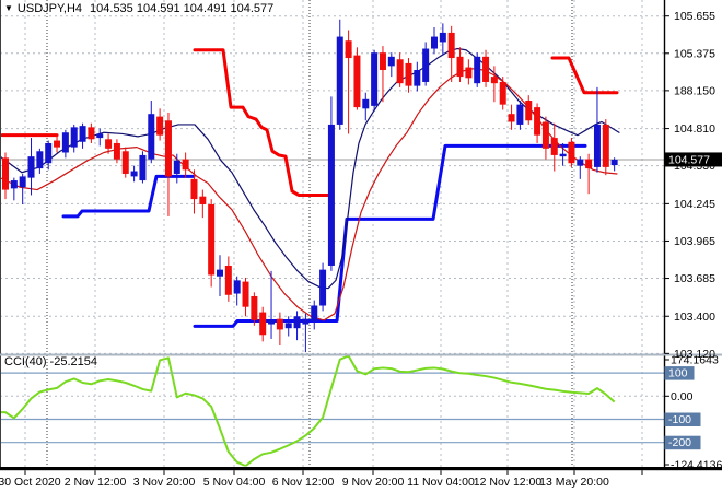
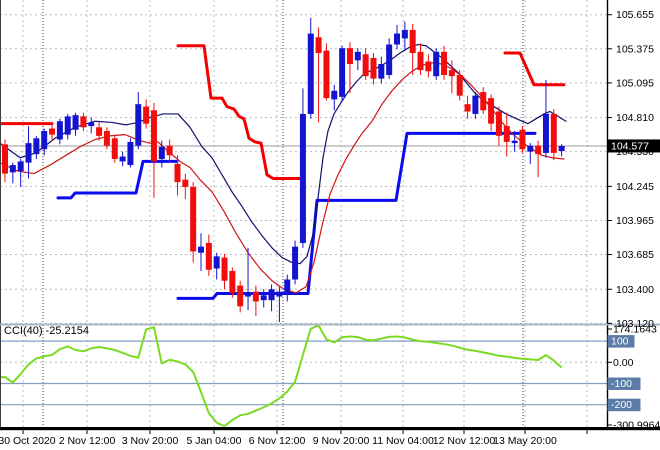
  105.655
  105.375
- 188.150
+ 105.095
  104.810
  104.245
  103.965
  103.685
  103.400
  103.120
  104.577
  174.1643
  100
  0.00
  -100
  -200
- -124.4136
+ -300.9964
  30 Oct 2020
  2 Nov 12:00
  3 Nov 20:00
- 5 Nov 04:00
+ 5 Jan 04:00
  6 Nov 12:00
  9 Nov 20:00
  11 Nov 04:00
  12 Nov 12:00
  13 May 20:00
- ▼ USDJPY,H4 104.535 104.591 104.491 104.577
  CCI(40) -25.2154
